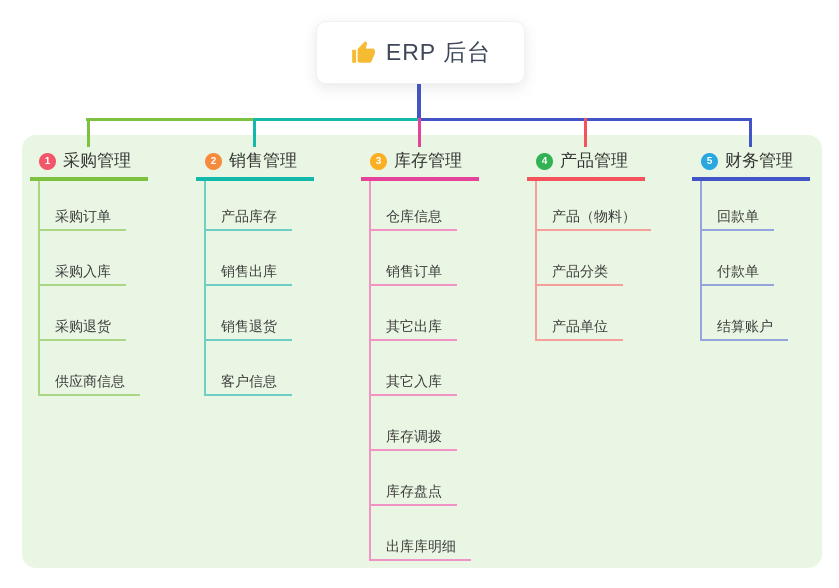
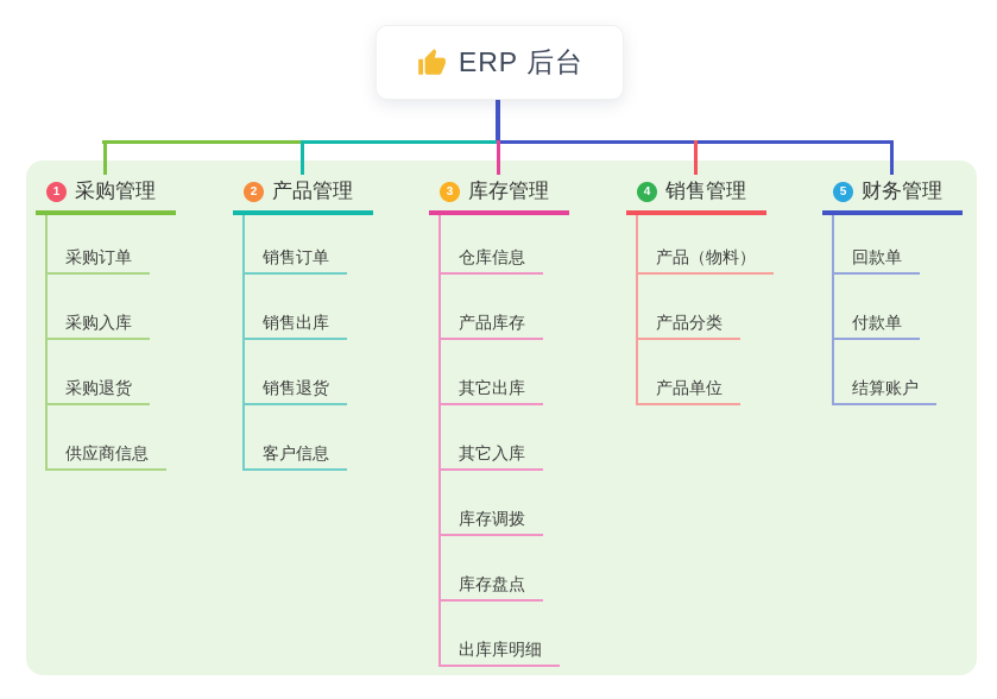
  ERP 后台
  1
  采购管理
  采购订单
  采购入库
  采购退货
  供应商信息
  2
- 销售管理
+ 产品管理
- 产品库存
+ 销售订单
  销售出库
  销售退货
  客户信息
  3
  库存管理
  仓库信息
- 销售订单
+ 产品库存
  其它出库
  其它入库
  库存调拨
  库存盘点
  出库库明细
  4
- 产品管理
+ 销售管理
  产品（物料）
  产品分类
  产品单位
  5
  财务管理
  回款单
  付款单
  结算账户
